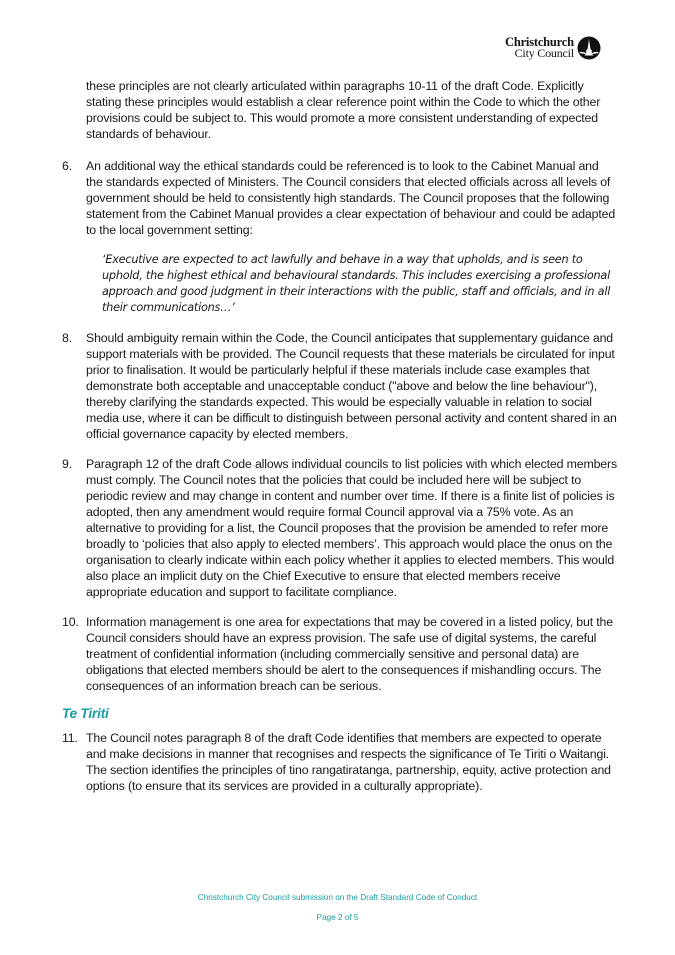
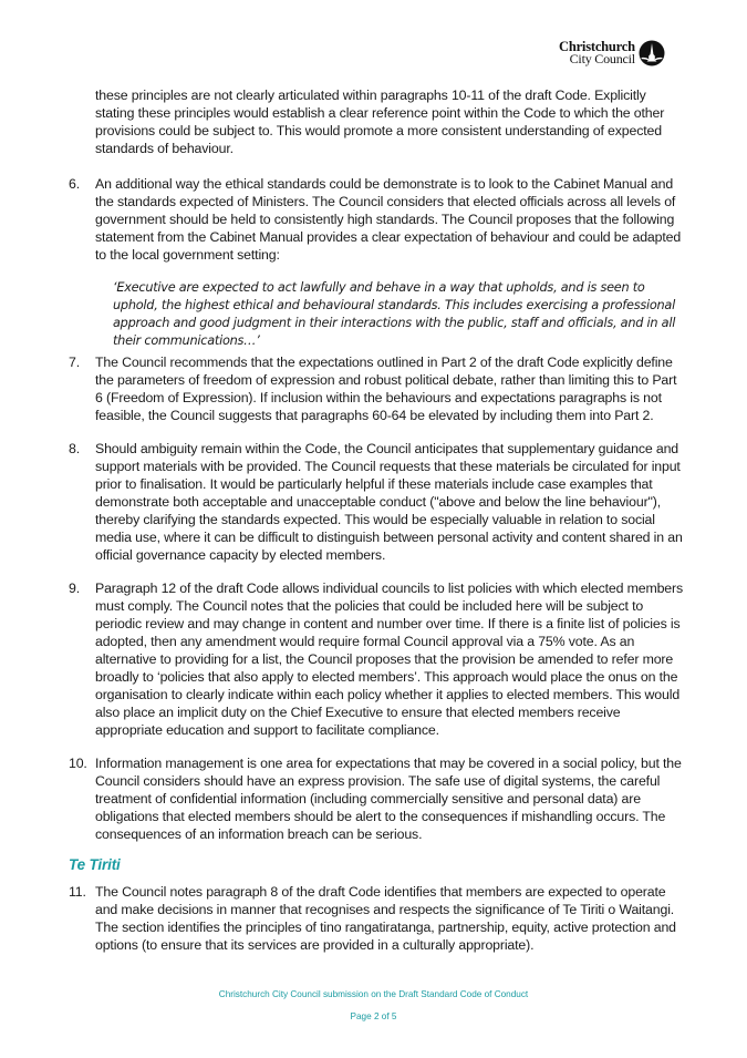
  Christchurch
  City Council
  these principles are not clearly articulated within paragraphs 10-11 of the draft Code. Explicitly stating these principles would establish a clear reference point within the Code to which the other provisions could be subject to. This would promote a more consistent understanding of expected standards of behaviour.
  6.
- An additional way the ethical standards could be referenced is to look to the Cabinet Manual and the standards expected of Ministers. The Council considers that elected officials across all levels of government should be held to consistently high standards. The Council proposes that the following statement from the Cabinet Manual provides a clear expectation of behaviour and could be adapted to the local government setting:
+ An additional way the ethical standards could be demonstrate is to look to the Cabinet Manual and the standards expected of Ministers. The Council considers that elected officials across all levels of government should be held to consistently high standards. The Council proposes that the following statement from the Cabinet Manual provides a clear expectation of behaviour and could be adapted to the local government setting:
  ‘Executive are expected to act lawfully and behave in a way that upholds, and is seen to uphold, the highest ethical and behavioural standards. This includes exercising a professional approach and good judgment in their interactions with the public, staff and officials, and in all their communications…’
+ 7.
+ The Council recommends that the expectations outlined in Part 2 of the draft Code explicitly define the parameters of freedom of expression and robust political debate, rather than limiting this to Part 6 (Freedom of Expression). If inclusion within the behaviours and expectations paragraphs is not feasible, the Council suggests that paragraphs 60-64 be elevated by including them into Part 2.
  8.
  Should ambiguity remain within the Code, the Council anticipates that supplementary guidance and support materials with be provided. The Council requests that these materials be circulated for input prior to finalisation. It would be particularly helpful if these materials include case examples that demonstrate both acceptable and unacceptable conduct ("above and below the line behaviour"), thereby clarifying the standards expected. This would be especially valuable in relation to social media use, where it can be difficult to distinguish between personal activity and content shared in an official governance capacity by elected members.
  9.
  Paragraph 12 of the draft Code allows individual councils to list policies with which elected members must comply. The Council notes that the policies that could be included here will be subject to periodic review and may change in content and number over time. If there is a finite list of policies is adopted, then any amendment would require formal Council approval via a 75% vote. As an alternative to providing for a list, the Council proposes that the provision be amended to refer more broadly to ‘policies that also apply to elected members’. This approach would place the onus on the organisation to clearly indicate within each policy whether it applies to elected members. This would also place an implicit duty on the Chief Executive to ensure that elected members receive appropriate education and support to facilitate compliance.
  10.
- Information management is one area for expectations that may be covered in a listed policy, but the Council considers should have an express provision. The safe use of digital systems, the careful treatment of confidential information (including commercially sensitive and personal data) are obligations that elected members should be alert to the consequences if mishandling occurs. The consequences of an information breach can be serious.
+ Information management is one area for expectations that may be covered in a social policy, but the Council considers should have an express provision. The safe use of digital systems, the careful treatment of confidential information (including commercially sensitive and personal data) are obligations that elected members should be alert to the consequences if mishandling occurs. The consequences of an information breach can be serious.
  Te Tiriti
  11.
  The Council notes paragraph 8 of the draft Code identifies that members are expected to operate and make decisions in manner that recognises and respects the significance of Te Tiriti o Waitangi. The section identifies the principles of tino rangatiratanga, partnership, equity, active protection and options (to ensure that its services are provided in a culturally appropriate).
  Christchurch City Council submission on the Draft Standard Code of Conduct
  Page 2 of 5
